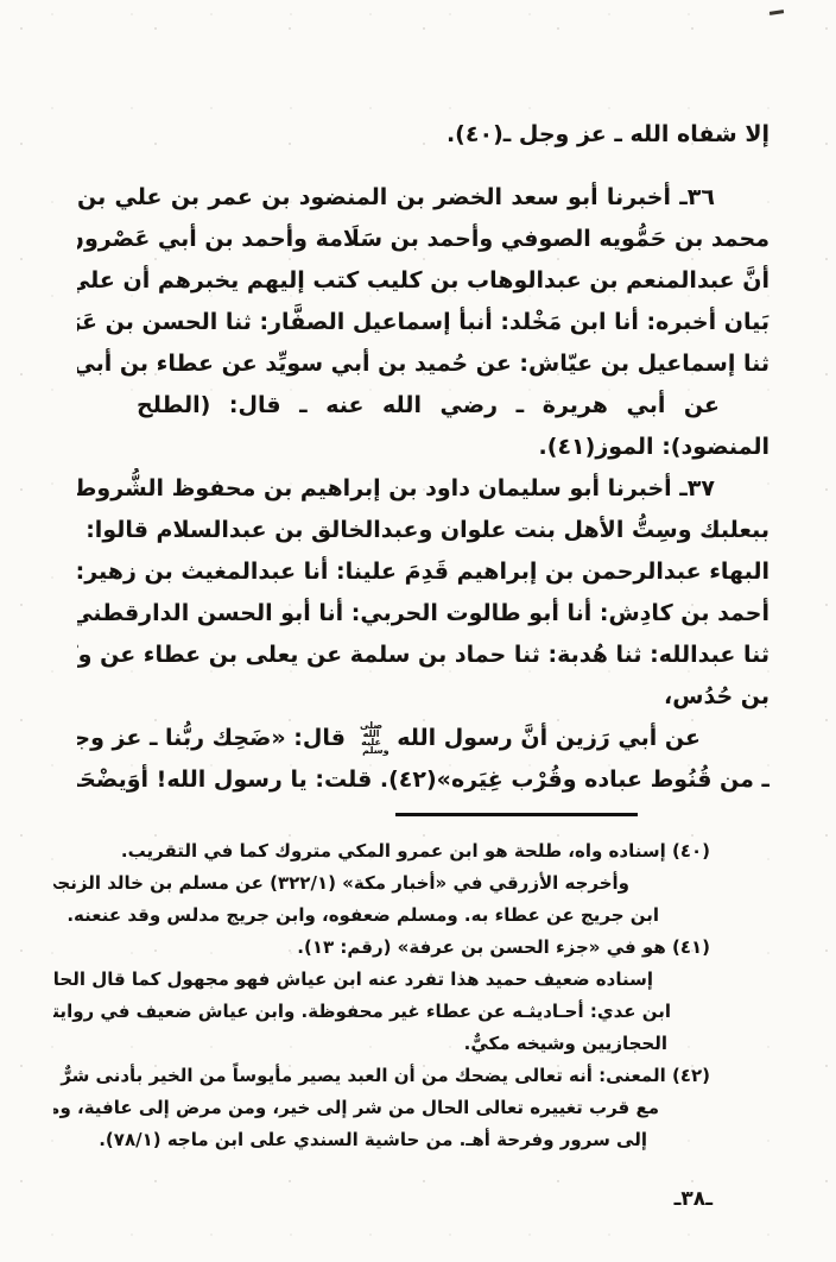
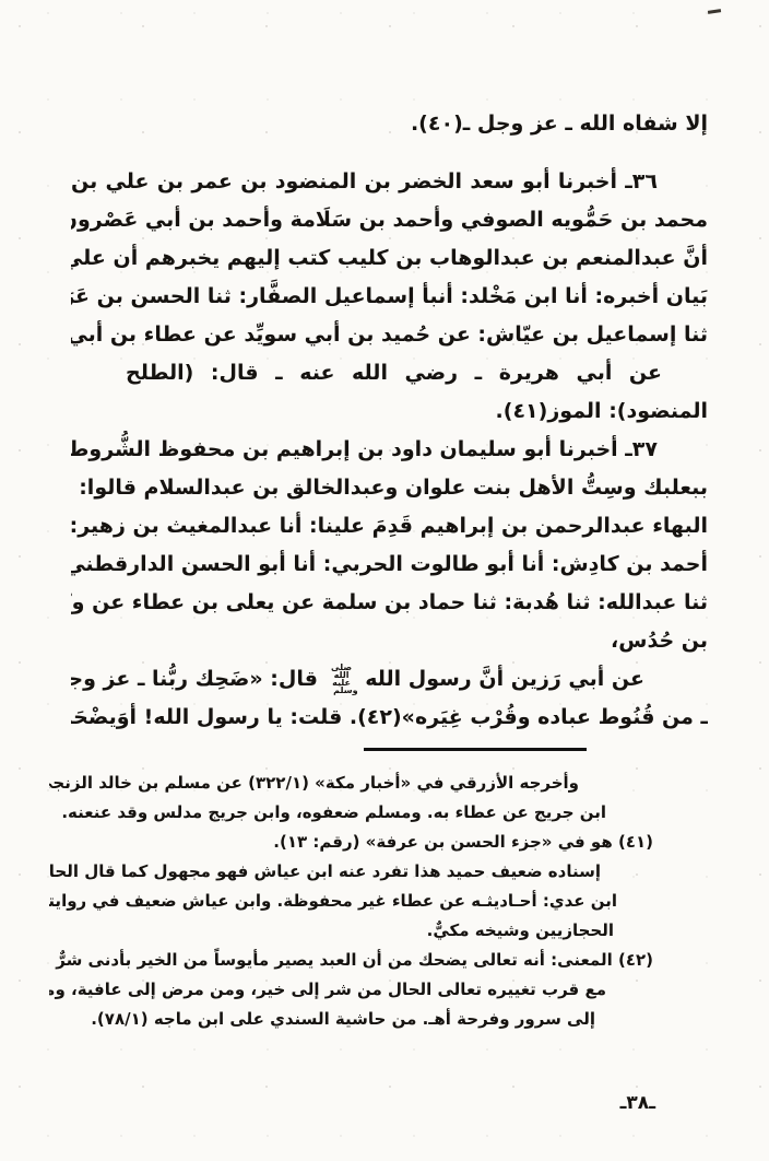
  إلا شفاه الله ـ عز وجل ـ(٤٠).
  ٣٦ـ أخبرنا أبو سعد الخضر بن المنضود بن عمر بن علي بن
  محمد بن حَمُّويه الصوفي وأحمد بن سَلَامة وأحمد بن أبي عَصْرو
  أنَّ عبدالمنعم بن عبدالوهاب بن كليب كتب إليهم يخبرهم أن علي
  بَيان أخبره: أنا ابن مَخْلد: أنبأ إسماعيل الصفَّار: ثنا الحسن بن عَ
  ثنا إسماعيل بن عيّاش: عن حُميد بن أبي سويِّد عن عطاء بن أبي
  عن أبي هريرة ـ رضي الله عنه ـ قال: (الطلح
  المنضود): الموز(٤١).
  ٣٧ـ أخبرنا أبو سليمان داود بن إبراهيم بن محفوظ الشُّروط
  ببعلبك وسِتُّ الأهل بنت علوان وعبدالخالق بن عبدالسلام قالوا:
  البهاء عبدالرحمن بن إبراهيم قَدِمَ علينا: أنا عبدالمغيث بن زهير:
  أحمد بن كادِش: أنا أبو طالوت الحربي: أنا أبو الحسن الدارقطني
  ثنا عبدالله: ثنا هُدبة: ثنا حماد بن سلمة عن يعلى بن عطاء عن و
  بن حُدُس،
  عن أبي رَزين أنَّ رسول الله صلى الله عليه وسلم قال: «ضَحِك ربُّنا ـ عز وج
  ـ من قُنُوط عباده وقُرْب غِيَره»(٤٢). قلت: يا رسول الله! أوَيضْحَ
- (٤٠) إسناده واه، طلحة هو ابن عمرو المكي متروك كما في التقريب.
  وأخرجه الأزرقي في «أخبار مكة» (٣٢٢/١) عن مسلم بن خالد الزنج
  ابن جريج عن عطاء به. ومسلم ضعفوه، وابن جريج مدلس وقد عنعنه.
  (٤١) هو في «جزء الحسن بن عرفة» (رقم: ١٣).
  إسناده ضعيف حميد هذا تفرد عنه ابن عياش فهو مجهول كما قال الحا
  ابن عدي: أحـاديثـه عن عطاء غير محفوظة. وابن عياش ضعيف في روايت
  الحجازيين وشيخه مكيٌّ.
  (٤٢) المعنى: أنه تعالى يضحك من أن العبد يصير مأيوساً من الخير بأدنى شرٌّ
  مع قرب تغييره تعالى الحال من شر إلى خير، ومن مرض إلى عافية، وم
  إلى سرور وفرحة أهـ. من حاشية السندي على ابن ماجه (٧٨/١).
  ـ٣٨ـ
